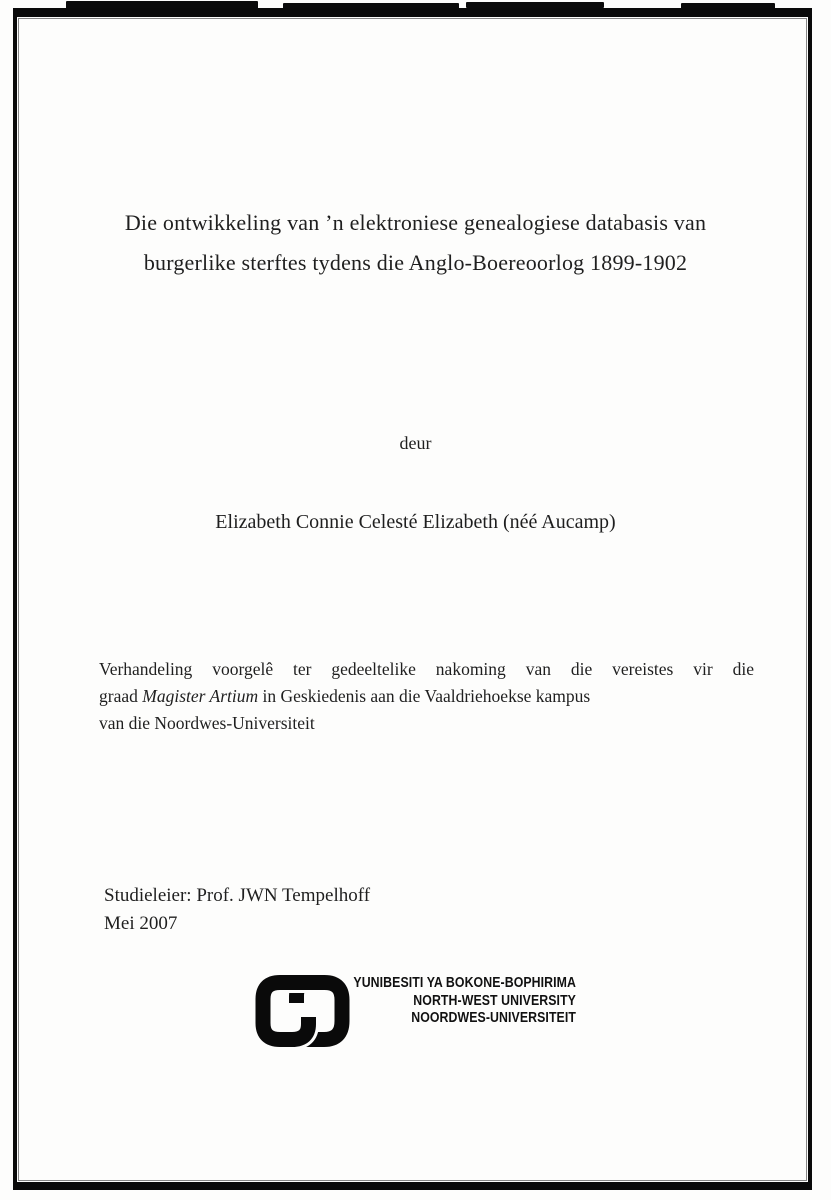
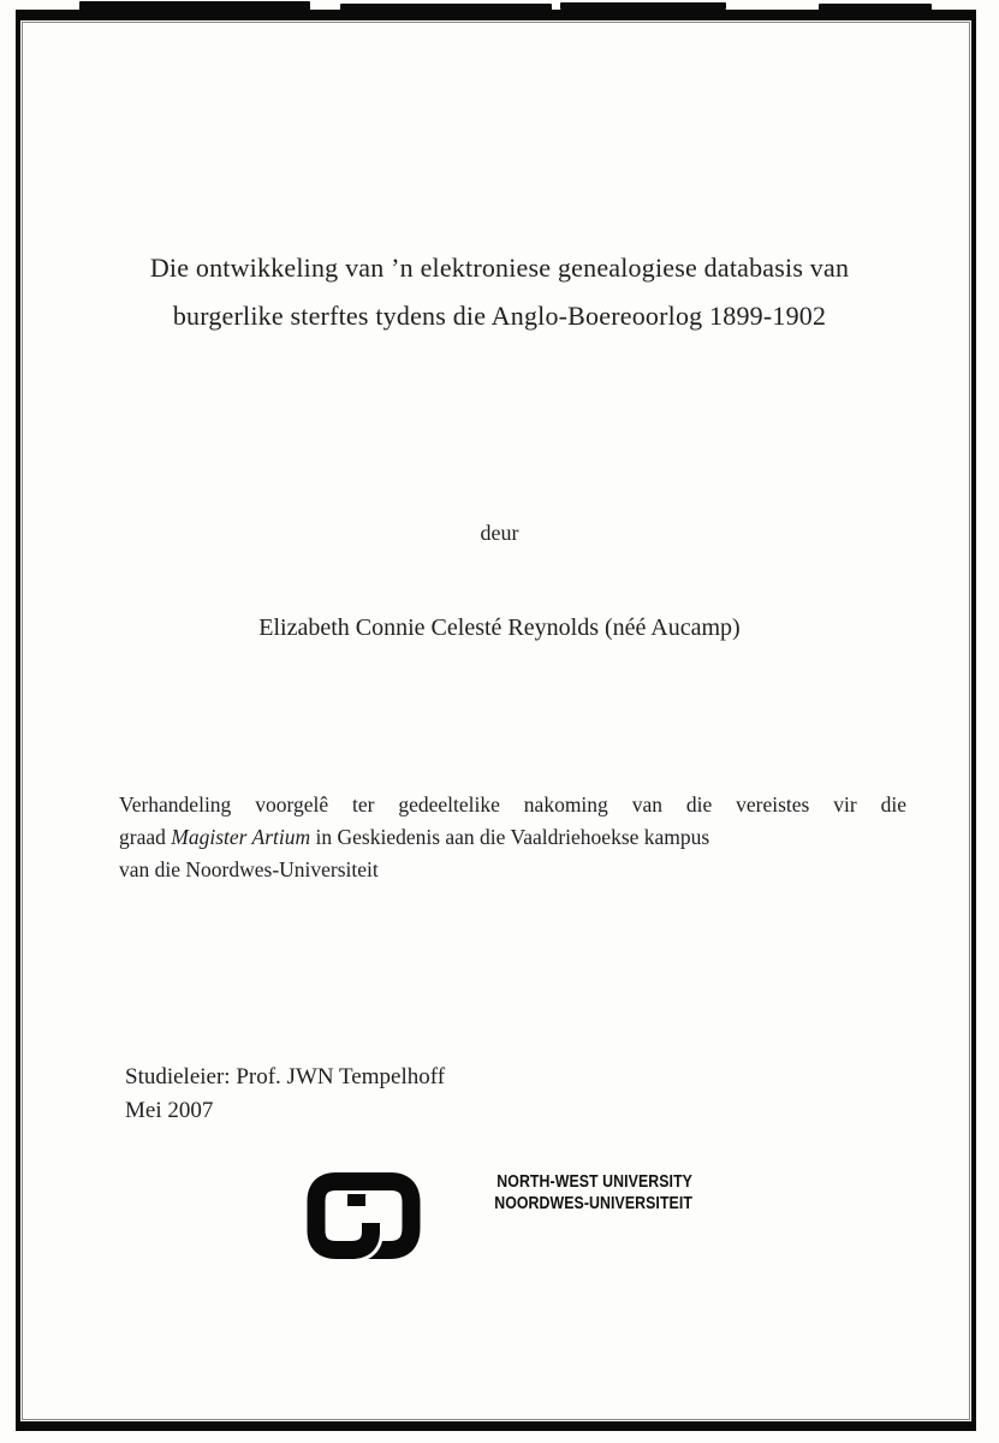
  Die ontwikkeling van ’n elektroniese genealogiese databasis van
  burgerlike sterftes tydens die Anglo-Boereoorlog 1899-1902
  deur
- Elizabeth Connie Celesté Elizabeth (néé Aucamp)
+ Elizabeth Connie Celesté Reynolds (néé Aucamp)
  Verhandeling voorgelê ter gedeeltelike nakoming van die vereistes vir die
  graad Magister Artium in Geskiedenis aan die Vaaldriehoekse kampus
  van die Noordwes-Universiteit
  Studieleier: Prof. JWN Tempelhoff
  Mei 2007
- YUNIBESITI YA BOKONE-BOPHIRIMA
  NORTH-WEST UNIVERSITY
  NOORDWES-UNIVERSITEIT
